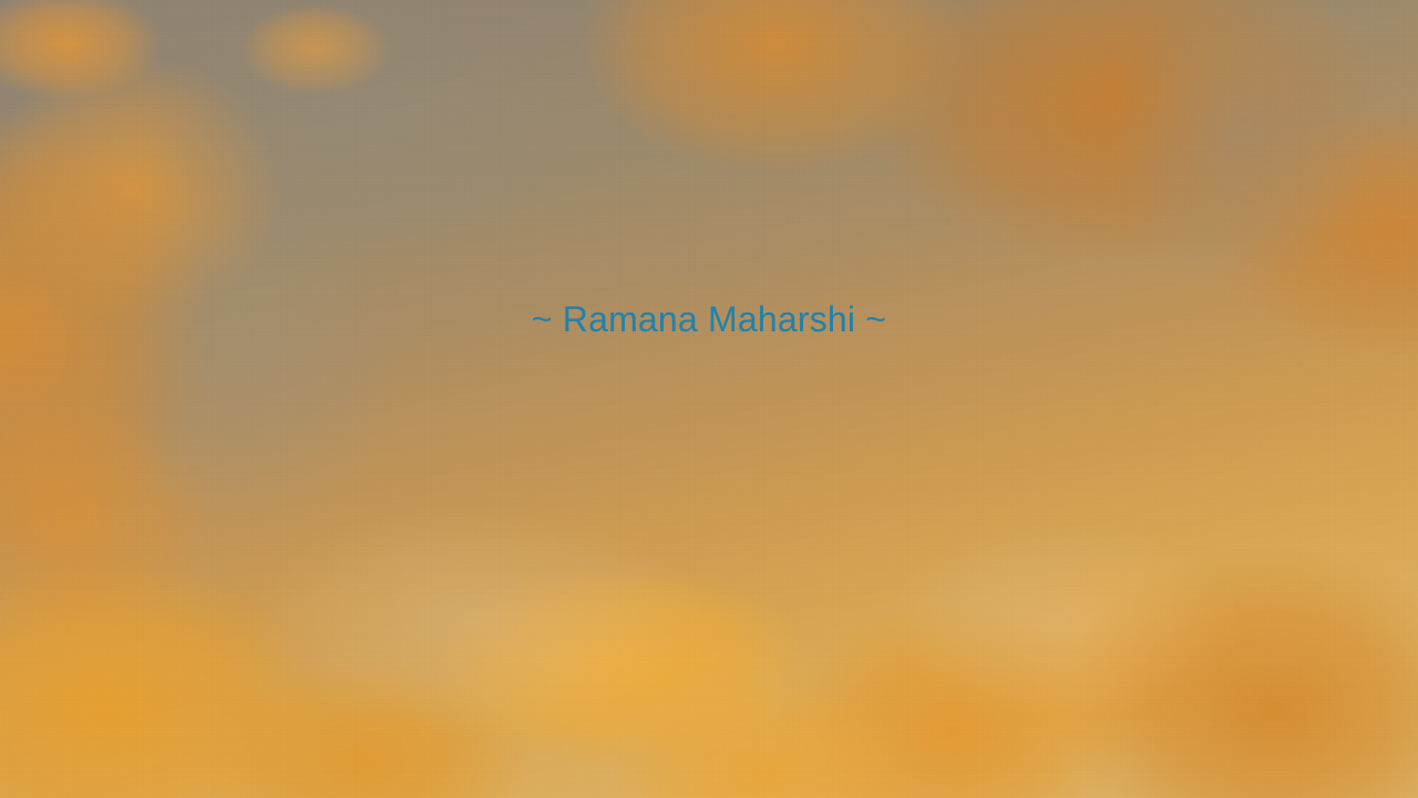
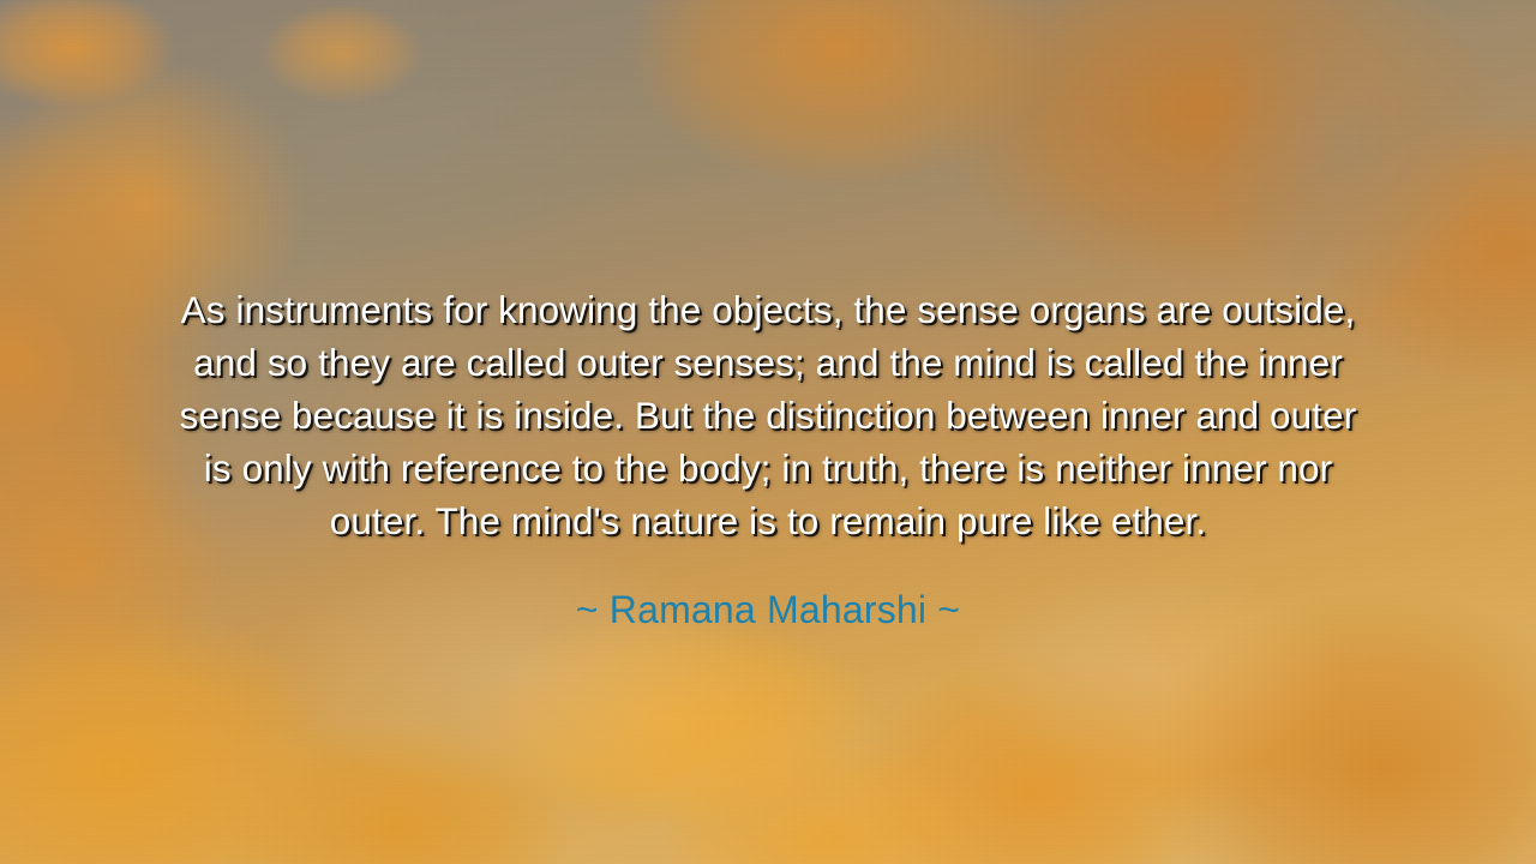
+ As instruments for knowing the objects, the sense organs are outside, and so they are called outer senses; and the mind is called the inner sense because it is inside. But the distinction between inner and outer is only with reference to the body; in truth, there is neither inner nor outer. The mind's nature is to remain pure like ether.
  ~ Ramana Maharshi ~
